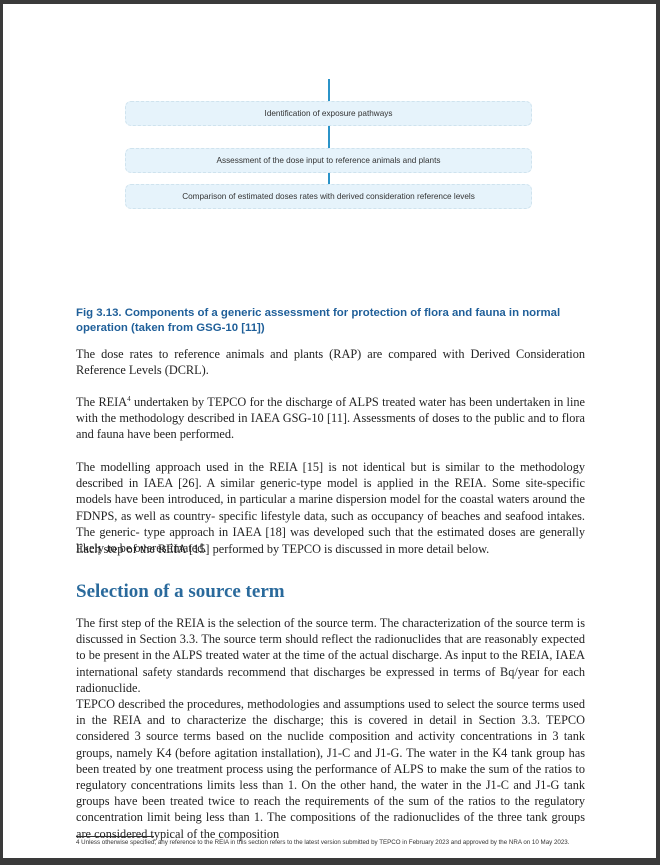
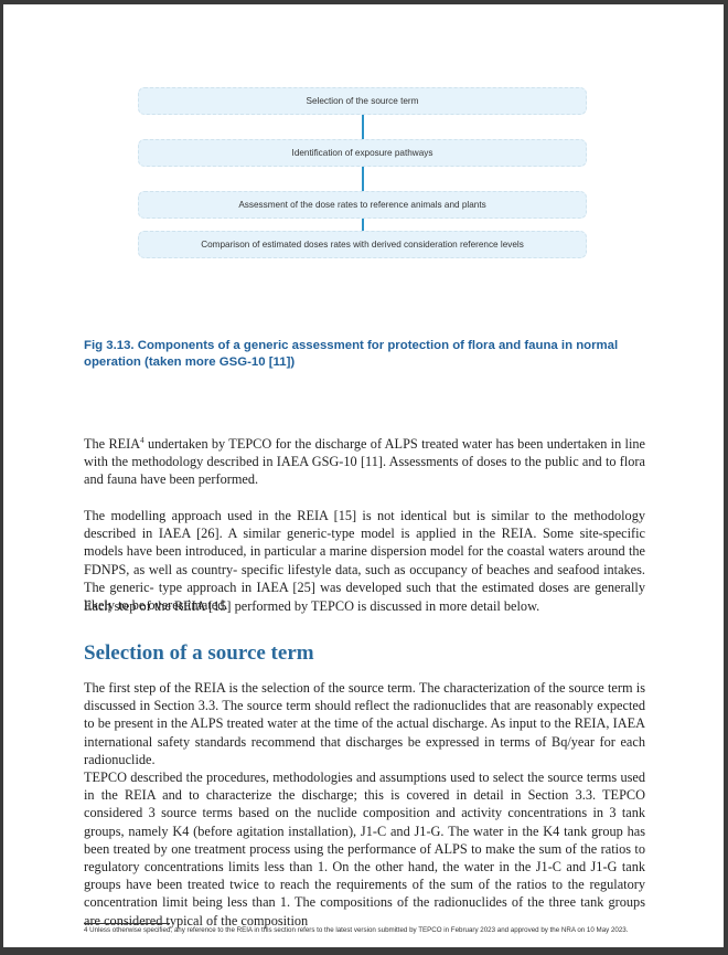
+ Selection of the source term
  Identification of exposure pathways
- Assessment of the dose input to reference animals and plants
+ Assessment of the dose rates to reference animals and plants
  Comparison of estimated doses rates with derived consideration reference levels
- Fig 3.13. Components of a generic assessment for protection of flora and fauna in normal operation (taken from GSG-10 [11])
+ Fig 3.13. Components of a generic assessment for protection of flora and fauna in normal operation (taken more GSG-10 [11])
- The dose rates to reference animals and plants (RAP) are compared with Derived Consideration Reference Levels (DCRL).
  The REIA4 undertaken by TEPCO for the discharge of ALPS treated water has been undertaken in line with the methodology described in IAEA GSG-10 [11]. Assessments of doses to the public and to flora and fauna have been performed.
- The modelling approach used in the REIA [15] is not identical but is similar to the methodology described in IAEA [26]. A similar generic-type model is applied in the REIA. Some site-specific models have been introduced, in particular a marine dispersion model for the coastal waters around the FDNPS, as well as country- specific lifestyle data, such as occupancy of beaches and seafood intakes. The generic- type approach in IAEA [18] was developed such that the estimated doses are generally likely to be overestimated.
+ The modelling approach used in the REIA [15] is not identical but is similar to the methodology described in IAEA [26]. A similar generic-type model is applied in the REIA. Some site-specific models have been introduced, in particular a marine dispersion model for the coastal waters around the FDNPS, as well as country- specific lifestyle data, such as occupancy of beaches and seafood intakes. The generic- type approach in IAEA [25] was developed such that the estimated doses are generally likely to be overestimated.
  Each step of the REIA [15] performed by TEPCO is discussed in more detail below.
  Selection of a source term
  The first step of the REIA is the selection of the source term. The characterization of the source term is discussed in Section 3.3. The source term should reflect the radionuclides that are reasonably expected to be present in the ALPS treated water at the time of the actual discharge. As input to the REIA, IAEA international safety standards recommend that discharges be expressed in terms of Bq/year for each radionuclide.
  TEPCO described the procedures, methodologies and assumptions used to select the source terms used in the REIA and to characterize the discharge; this is covered in detail in Section 3.3. TEPCO considered 3 source terms based on the nuclide composition and activity concentrations in 3 tank groups, namely K4 (before agitation installation), J1-C and J1-G. The water in the K4 tank group has been treated by one treatment process using the performance of ALPS to make the sum of the ratios to regulatory concentrations limits less than 1. On the other hand, the water in the J1-C and J1-G tank groups have been treated twice to reach the requirements of the sum of the ratios to the regulatory concentration limit being less than 1. The compositions of the radionuclides of the three tank groups are considered typical of the composition
